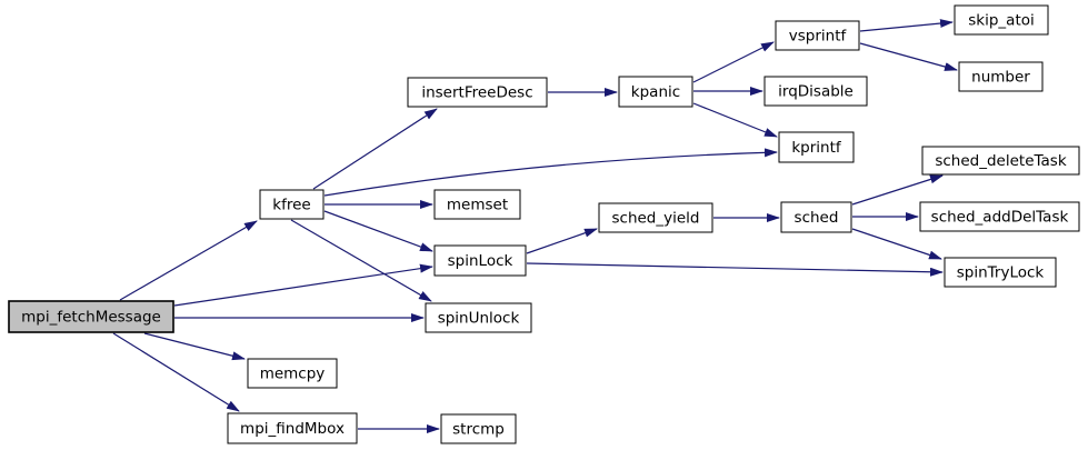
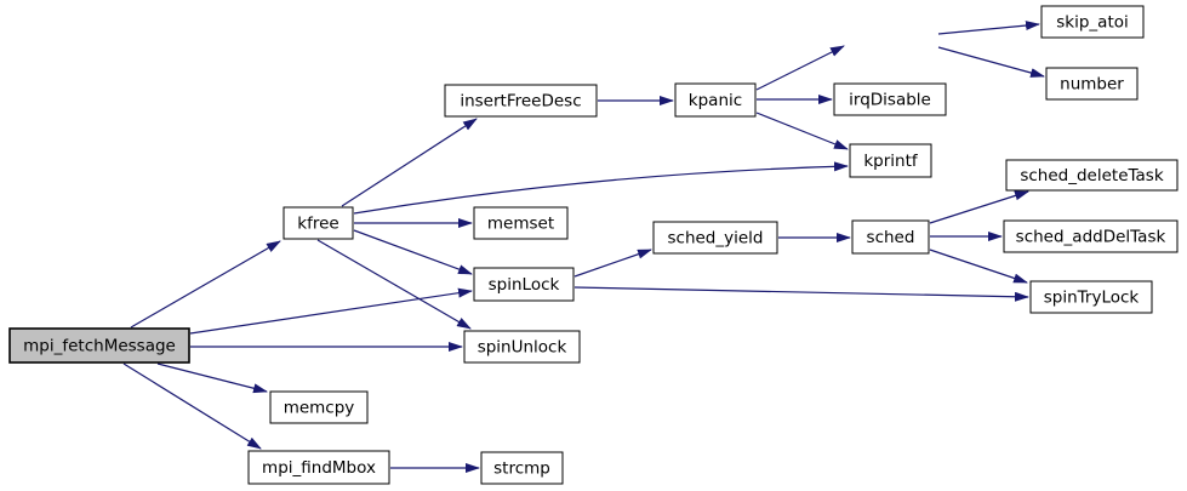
  mpi_fetchMessage
  kfree
  insertFreeDesc
  kpanic
- vsprintf
  skip_atoi
  number
  irqDisable
  kprintf
  memset
  sched_yield
  sched
  sched_deleteTask
  sched_addDelTask
  spinTryLock
  spinLock
  spinUnlock
  memcpy
  mpi_findMbox
  strcmp
